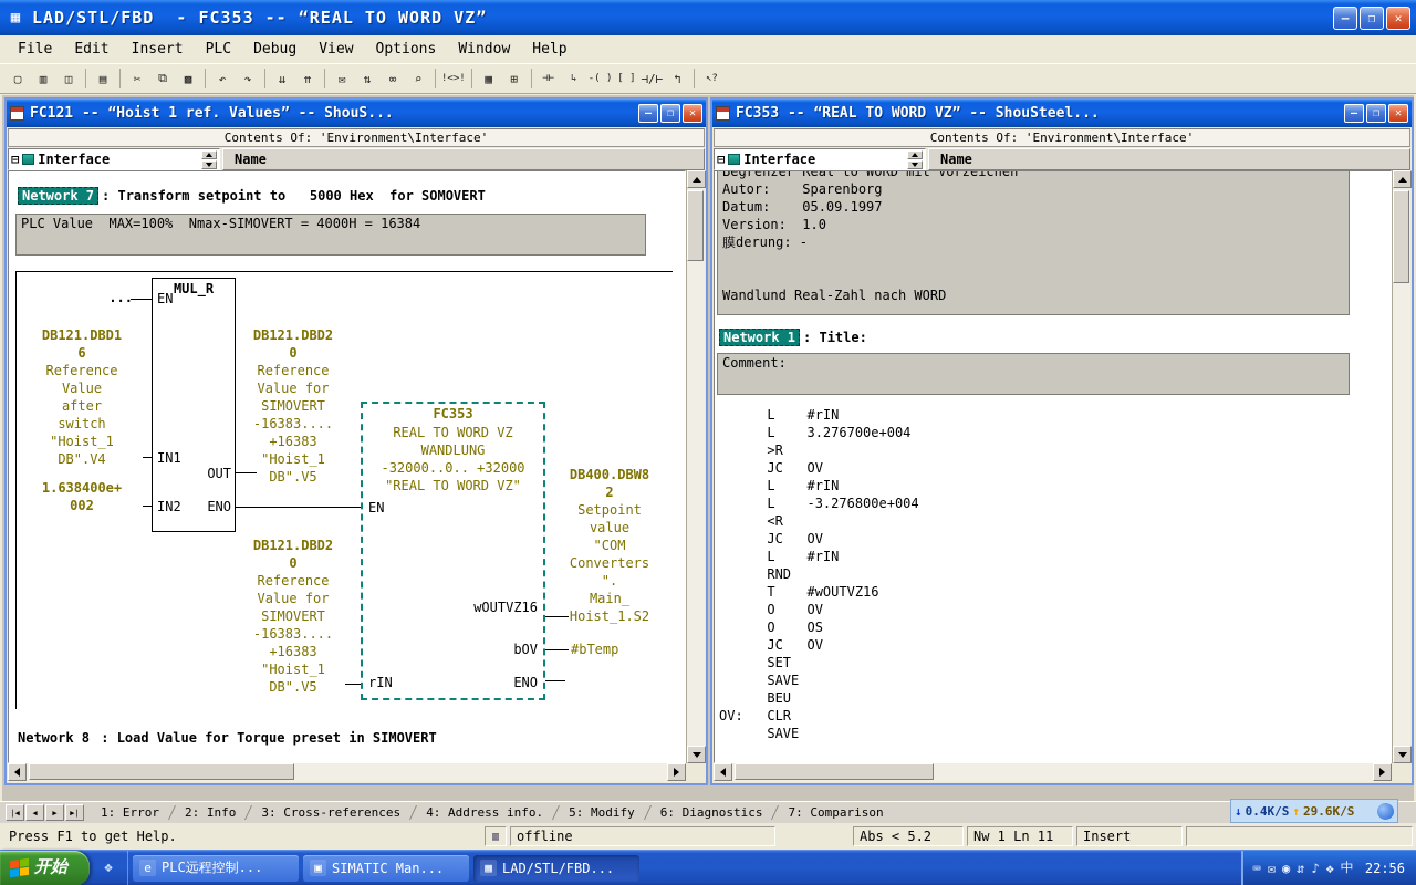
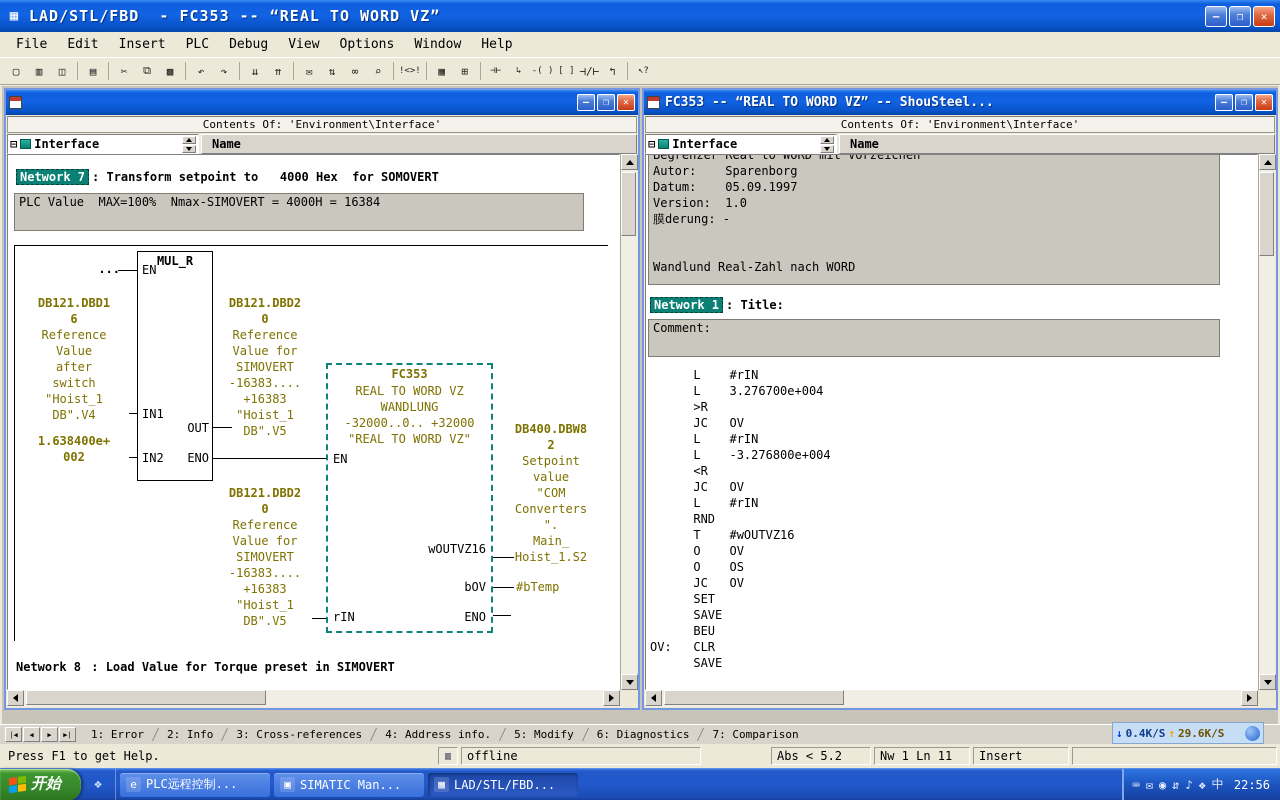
  ▦
  LAD/STL/FBD - FC353 -- “REAL TO WORD VZ”
  —
  ❐
  ✕
  File
  Edit
  Insert
  PLC
  Debug
  View
  Options
  Window
  Help
  ▢
  ▥
  ◫
  ▤
  ✂
  ⧉
  ▩
  ↶
  ↷
  ⇊
  ⇈
  ✉
  ⇅
  ∞
  ⌕
  !<>!
  ▦
  ⊞
  ⊣⊢
  ↳
  -( )
  [ ]
  ⊣/⊢
  ↰
  ↖?
- FC121 -- “Hoist 1 ref. Values” -- ShouS...
  —
  ❐
  ✕
  Contents Of: 'Environment\Interface'
  ⊟
  Interface
  Name
  Network 7
- : Transform setpoint to 5000 Hex for SOMOVERT
+ : Transform setpoint to 4000 Hex for SOMOVERT
  PLC Value MAX=100% Nmax-SIMOVERT = 4000H = 16384
  ...
  MUL_R
  EN
  IN1
  IN2
  OUT
  ENO
  DB121.DBD1
  6
  Reference
  Value
  after
  switch
  "Hoist_1
  DB".V4
  1.638400e+
  002
  DB121.DBD2
  0
  Reference
  Value for
  SIMOVERT
  -16383....
  +16383
  "Hoist_1
  DB".V5
  FC353
  REAL TO WORD VZ
  WANDLUNG
  -32000..0.. +32000
  "REAL TO WORD VZ"
  EN
  rIN
  wOUTVZ16
  bOV
  ENO
  DB121.DBD2
  0
  Reference
  Value for
  SIMOVERT
  -16383....
  +16383
  "Hoist_1
  DB".V5
  DB400.DBW8
  2
  Setpoint
  value
  "COM
  Converters
  ".
  Main_
  Hoist_1.S2
  #bTemp
  Network 8
  : Load Value for Torque preset in SIMOVERT
  FC353 -- “REAL TO WORD VZ” -- ShouSteel...
  —
  ❐
  ✕
  Contents Of: 'Environment\Interface'
  ⊟
  Interface
  Name
  Begrenzer Real to WORD mit Vorzeichen
  Autor: Sparenborg
  Datum: 05.09.1997
  Version: 1.0
  膜derung: -
  Wandlund Real-Zahl nach WORD
  Network 1
  : Title:
  Comment:
  L #rIN
  L 3.276700e+004
  >R
  JC OV
  L #rIN
  L -3.276800e+004
  <R
  JC OV
  L #rIN
  RND
  T #wOUTVZ16
  O OV
  O OS
  JC OV
  SET
  SAVE
  BEU
  OV: CLR
  SAVE
  |◀
  ◀
  ▶
  ▶|
  1: Error
  2: Info
  3: Cross-references
  4: Address info.
  5: Modify
  6: Diagnostics
  7: Comparison
  ↓
  0.4K/S
  ↑
  29.6K/S
  Press F1 to get Help.
  ▥
  offline
  Abs < 5.2
  Nw 1 Ln 11
  Insert
  开始
  ❖
  e
  PLC远程控制...
  ▣
  SIMATIC Man...
  ▦
  LAD/STL/FBD...
  ⌨
  ✉
  ◉
  ⇵
  ♪
  ❖
  中
  22:56
